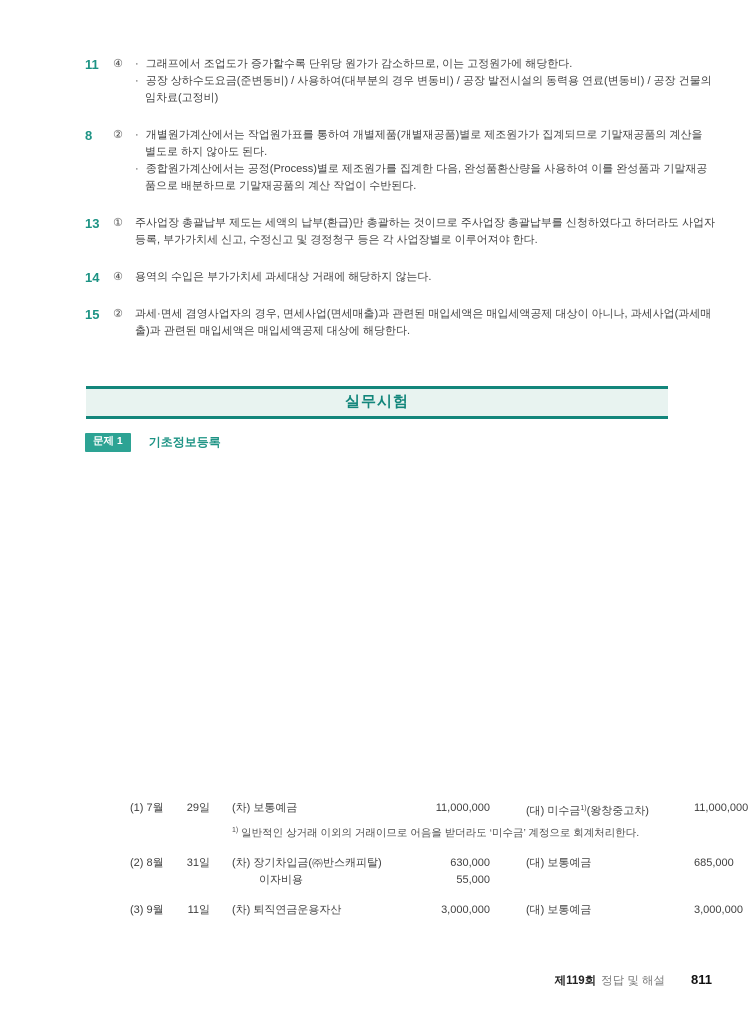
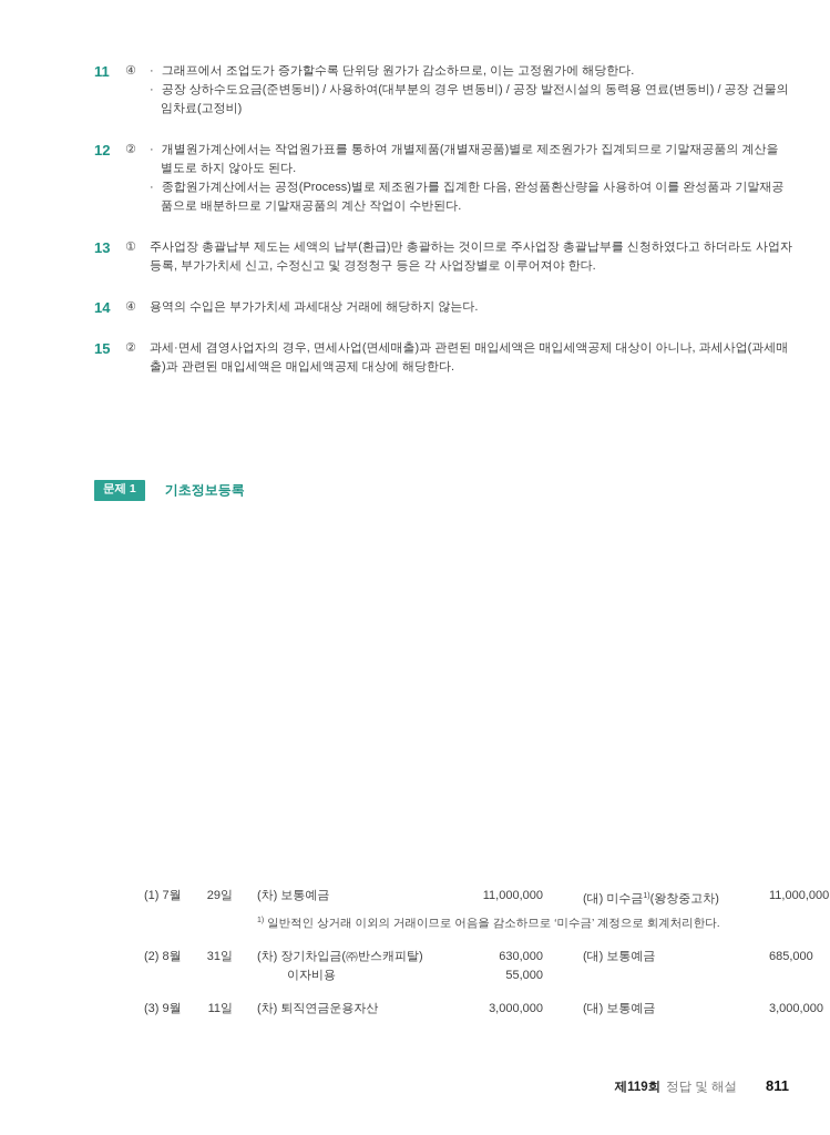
  11
  ④
  · 그래프에서 조업도가 증가할수록 단위당 원가가 감소하므로, 이는 고정원가에 해당한다.
  · 공장 상하수도요금(준변동비) / 사용하여(대부분의 경우 변동비) / 공장 발전시설의 동력용 연료(변동비) / 공장 건물의 임차료(고정비)
- 8
+ 12
  ②
  · 개별원가계산에서는 작업원가표를 통하여 개별제품(개별재공품)별로 제조원가가 집계되므로 기말재공품의 계산을 별도로 하지 않아도 된다.
  · 종합원가계산에서는 공정(Process)별로 제조원가를 집계한 다음, 완성품환산량을 사용하여 이를 완성품과 기말재공품으로 배분하므로 기말재공품의 계산 작업이 수반된다.
  13
  ①
  주사업장 총괄납부 제도는 세액의 납부(환급)만 총괄하는 것이므로 주사업장 총괄납부를 신청하였다고 하더라도 사업자등록, 부가가치세 신고, 수정신고 및 경정청구 등은 각 사업장별로 이루어져야 한다.
  14
  ④
  용역의 수입은 부가가치세 과세대상 거래에 해당하지 않는다.
  15
  ②
  과세·면세 겸영사업자의 경우, 면세사업(면세매출)과 관련된 매입세액은 매입세액공제 대상이 아니나, 과세사업(과세매출)과 관련된 매입세액은 매입세액공제 대상에 해당한다.
- 실무시험
  문제 1
  기초정보등록
  (1) 7월
  29일
  (차) 보통예금
  11,000,000
  (대) 미수금 (왕창중고차)
  11,000,000
- 일반적인 상거래 이외의 거래이므로 어음을 받더라도 ‘미수금’ 계정으로 회계처리한다.
+ 일반적인 상거래 이외의 거래이므로 어음을 감소하므로 ‘미수금’ 계정으로 회계처리한다.
  (2) 8월
  31일
  (차) 장기차입금(㈜반스캐피탈)
  630,000
  (대) 보통예금
  685,000
  이자비용
  55,000
  (3) 9월
  11일
  (차) 퇴직연금운용자산
  3,000,000
  (대) 보통예금
  3,000,000
  제119회
  정답 및 해설
  811
